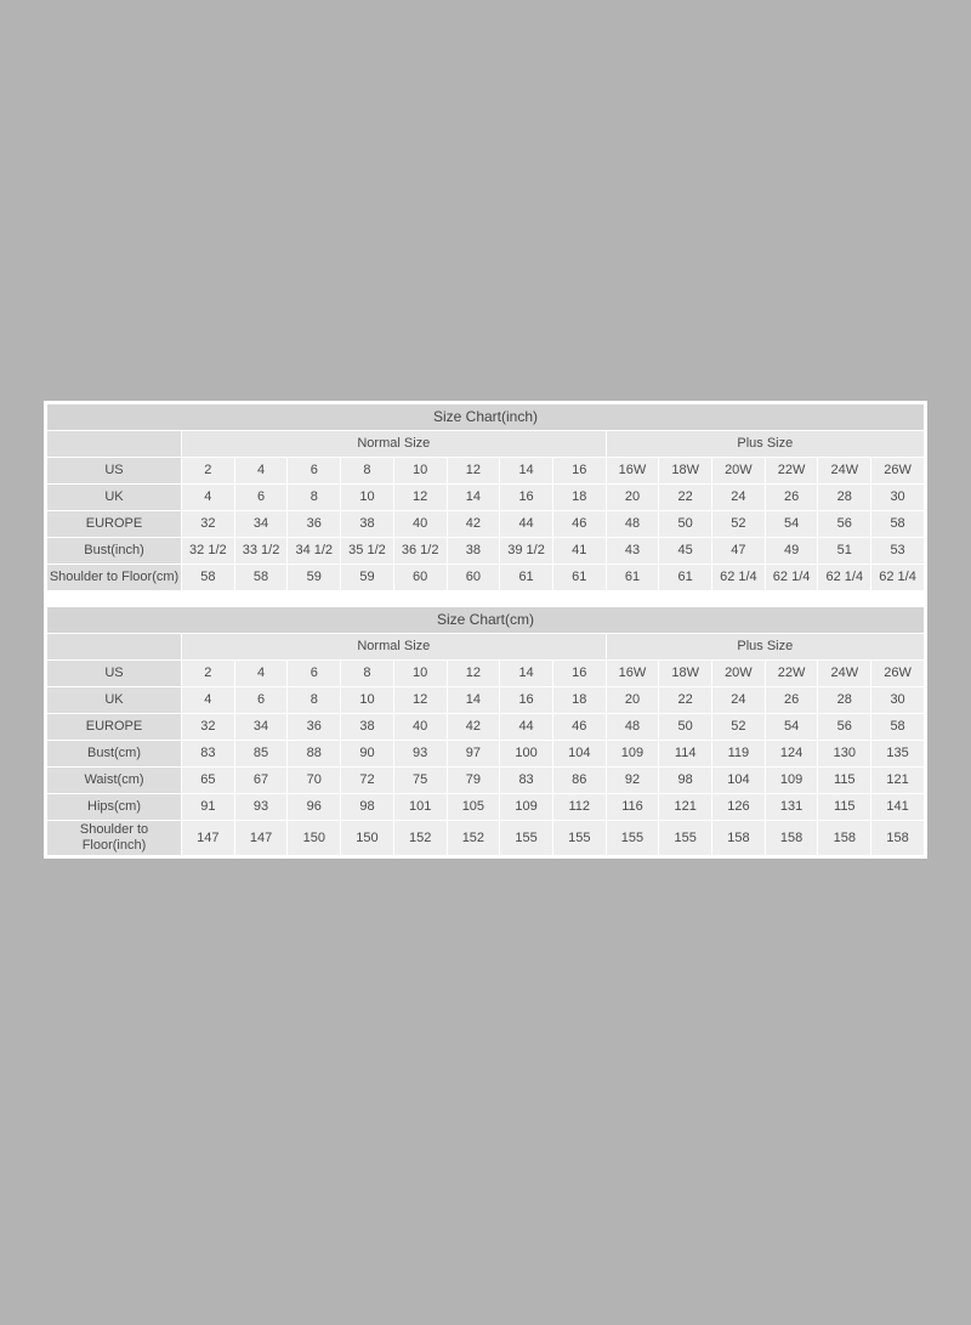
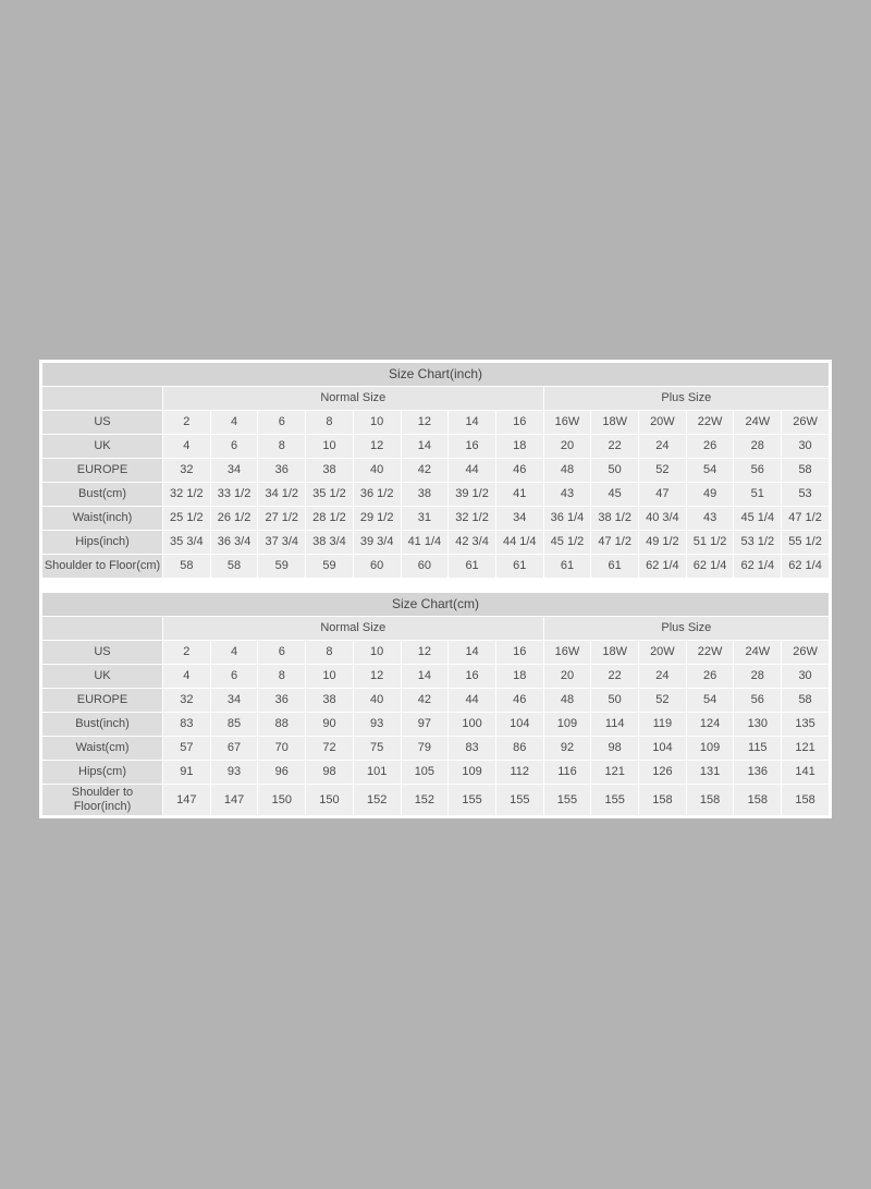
  Size Chart(inch)
  	Normal Size	Plus Size
  US	2	4	6	8	10	12	14	16	16W	18W	20W	22W	24W	26W
  UK	4	6	8	10	12	14	16	18	20	22	24	26	28	30
  EUROPE	32	34	36	38	40	42	44	46	48	50	52	54	56	58
- Bust(inch)	32 1/2	33 1/2	34 1/2	35 1/2	36 1/2	38	39 1/2	41	43	45	47	49	51	53
+ Bust(cm)	32 1/2	33 1/2	34 1/2	35 1/2	36 1/2	38	39 1/2	41	43	45	47	49	51	53
+ Waist(inch)	25 1/2	26 1/2	27 1/2	28 1/2	29 1/2	31	32 1/2	34	36 1/4	38 1/2	40 3/4	43	45 1/4	47 1/2
+ Hips(inch)	35 3/4	36 3/4	37 3/4	38 3/4	39 3/4	41 1/4	42 3/4	44 1/4	45 1/2	47 1/2	49 1/2	51 1/2	53 1/2	55 1/2
  Shoulder to Floor(cm)	58	58	59	59	60	60	61	61	61	61	62 1/4	62 1/4	62 1/4	62 1/4
  Size Chart(cm)
  	Normal Size	Plus Size
  US	2	4	6	8	10	12	14	16	16W	18W	20W	22W	24W	26W
  UK	4	6	8	10	12	14	16	18	20	22	24	26	28	30
  EUROPE	32	34	36	38	40	42	44	46	48	50	52	54	56	58
- Bust(cm)	83	85	88	90	93	97	100	104	109	114	119	124	130	135
+ Bust(inch)	83	85	88	90	93	97	100	104	109	114	119	124	130	135
- Waist(cm)	65	67	70	72	75	79	83	86	92	98	104	109	115	121
+ Waist(cm)	57	67	70	72	75	79	83	86	92	98	104	109	115	121
- Hips(cm)	91	93	96	98	101	105	109	112	116	121	126	131	115	141
+ Hips(cm)	91	93	96	98	101	105	109	112	116	121	126	131	136	141
  Shoulder to Floor(inch)	147	147	150	150	152	152	155	155	155	155	158	158	158	158
